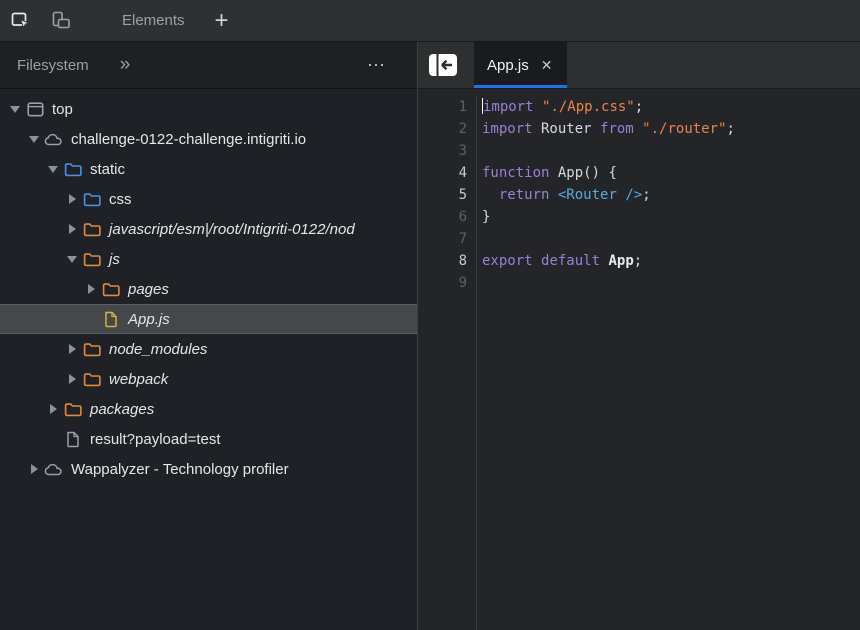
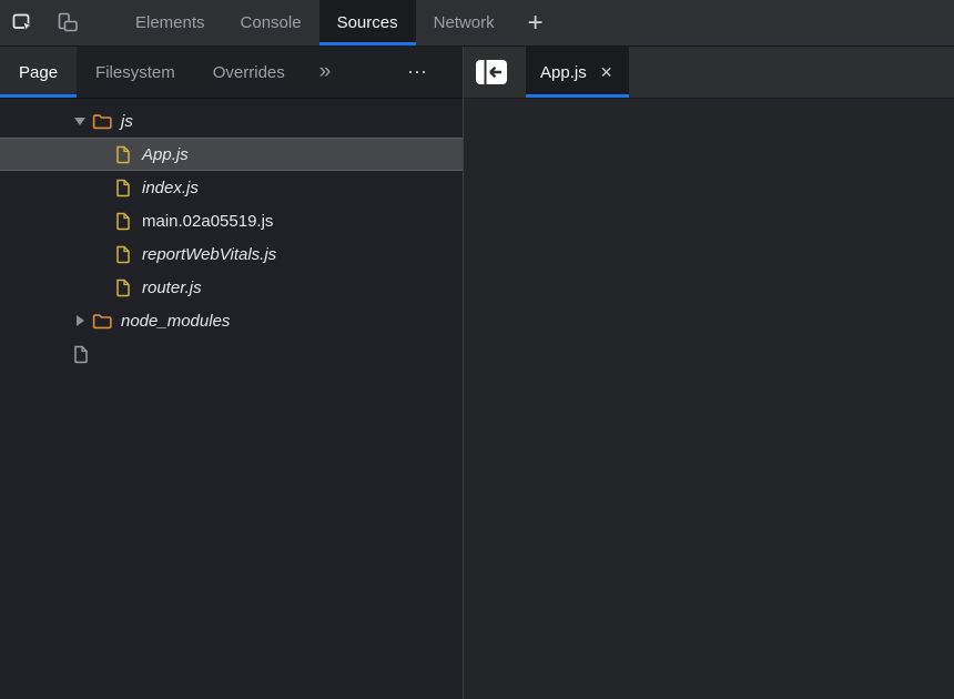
  Elements
+ Console
+ Sources
+ Network
  +
+ Page
  Filesystem
+ Overrides
  »
  ⋯
- top
- challenge-0122-challenge.intigriti.io
- static
- css
- javascript/esm|/root/Intigriti-0122/nod
  js
- pages
  App.js
+ index.js
+ main.02a05519.js
+ reportWebVitals.js
+ router.js
  node_modules
- webpack
- packages
- result?payload=test
- Wappalyzer - Technology profiler
  App.js
  ✕
- 1
- 2
- 3
- 4
- 5
- 6
- 7
- 8
- 9
- import "./App.css";
- import Router from "./router";
- function App() {
- return <Router />;
- }
- export default App;
